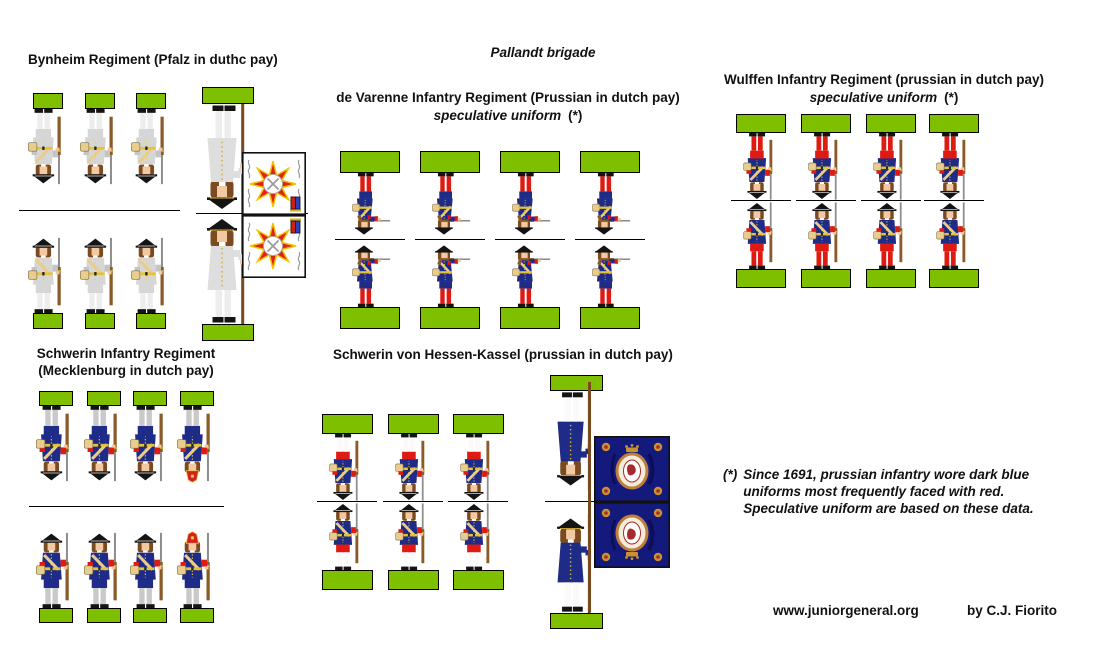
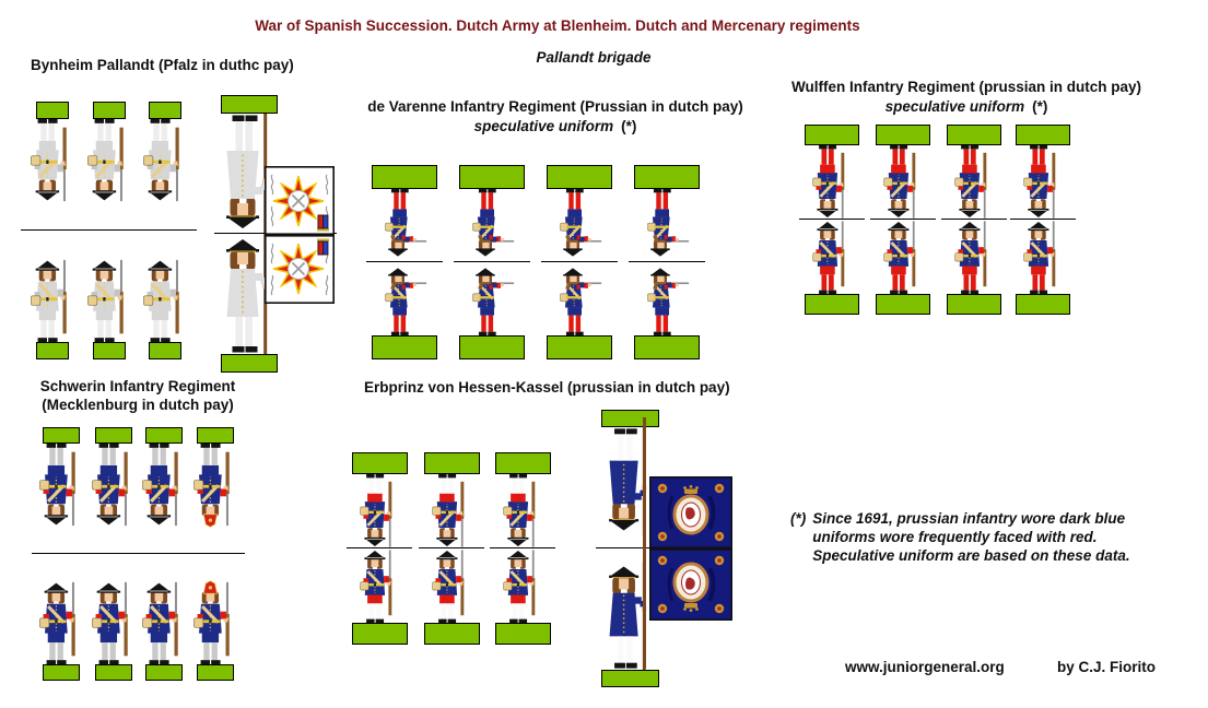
+ War of Spanish Succession. Dutch Army at Blenheim. Dutch and Mercenary regiments
  Pallandt brigade
- Bynheim Regiment (Pfalz in duthc pay)
+ Bynheim Pallandt (Pfalz in duthc pay)
  de Varenne Infantry Regiment (Prussian in dutch pay)
  speculative uniform (*)
  Wulffen Infantry Regiment (prussian in dutch pay)
  speculative uniform (*)
  Schwerin Infantry Regiment
  (Mecklenburg in dutch pay)
- Schwerin von Hessen-Kassel (prussian in dutch pay)
+ Erbprinz von Hessen-Kassel (prussian in dutch pay)
  (*)
  Since 1691, prussian infantry wore dark blue
- uniforms most frequently faced with red.
+ uniforms wore frequently faced with red.
  Speculative uniform are based on these data.
  www.juniorgeneral.org
  by C.J. Fiorito
